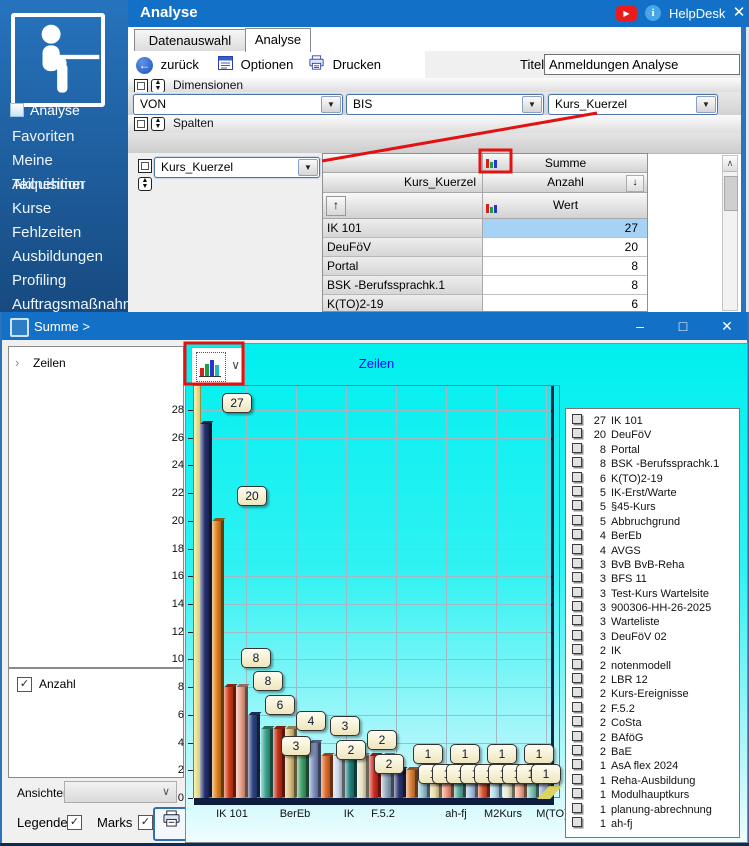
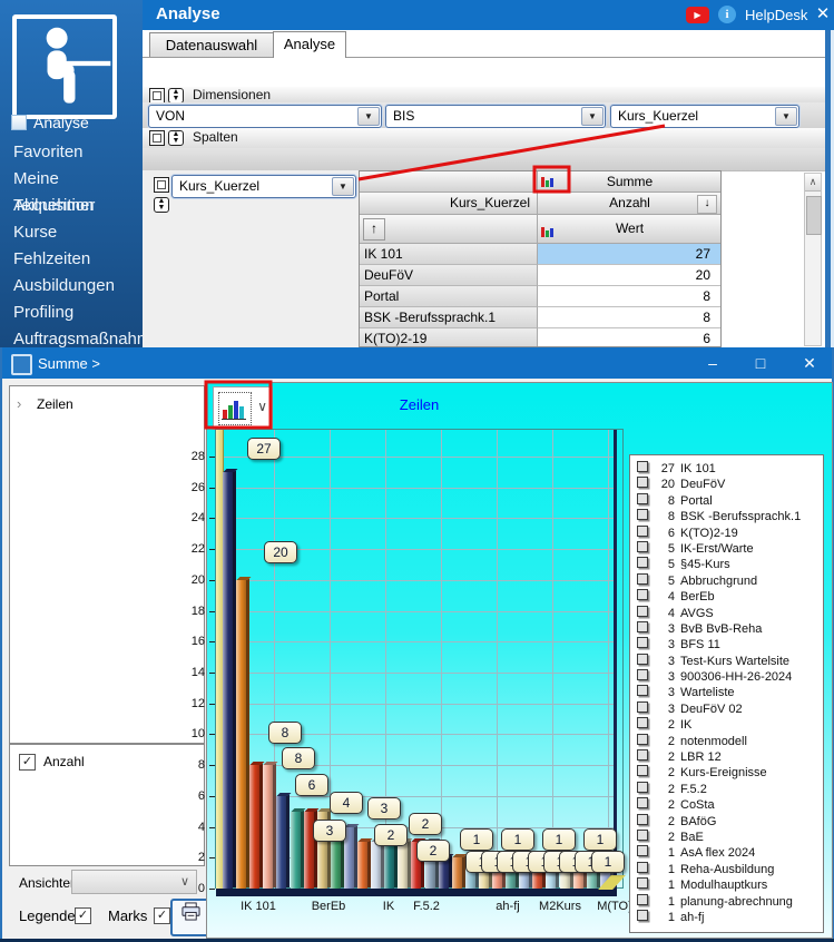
  Analyse
  Favoriten
  Meine Teilnehmer
  Akquisition
  Kurse
  Fehlzeiten
  Ausbildungen
  Profiling
  Auftragsmaßnah
  Analyse
  ▶
  i
  HelpDesk
  ✕
  Datenauswahl
  Analyse
- ← zurück
- Optionen
- Drucken
- Titel
- Anmeldungen Analyse
  Dimensionen
  VON
  ▼
  BIS
  ▼
  Kurs_Kuerzel
  ▼
  Spalten
  Kurs_Kuerzel
  ▼
  Summe
  Kurs_Kuerzel
  Anzahl
  ↓
  ↑
  Wert
  IK 101
  27
  DeuFöV
  20
  Portal
  8
  BSK -Berufssprachk.1
  8
  K(TO)2-19
  6
  ∧
  Summe >
  –
  □
  ✕
  ›
  Zeilen
  ✓
  Anzahl
  Ansichte
  ∨
  Legende
  ✓
  Marks
  ✓
  ∨
  Zeilen
  0
  2
  4
  6
  8
  10
  12
  14
  16
  18
  20
  22
  24
  26
  28
  IK 101
  BerEb
  IK
  F.5.2
  ah-fj
  M2Kurs
  M(TO
  27
  20
  8
  8
  6
  4
  3
  3
  2
  2
  2
  1
  1
  1
  1
  1
  27 IK 101
  20 DeuFöV
  8 Portal
  8 BSK -Berufssprachk.1
  6 K(TO)2-19
  5 IK-Erst/Warte
  5 §45-Kurs
  5 Abbruchgrund
  4 BerEb
  4 AVGS
  3 BvB BvB-Reha
  3 BFS 11
  3 Test-Kurs Wartelsite
- 3 900306-HH-26-2025
+ 3 900306-HH-26-2024
  3 Warteliste
  3 DeuFöV 02
  2 IK
  2 notenmodell
  2 LBR 12
  2 Kurs-Ereignisse
  2 F.5.2
  2 CoSta
  2 BAföG
  2 BaE
  1 AsA flex 2024
  1 Reha-Ausbildung
  1 Modulhauptkurs
  1 planung-abrechnung
  1 ah-fj
